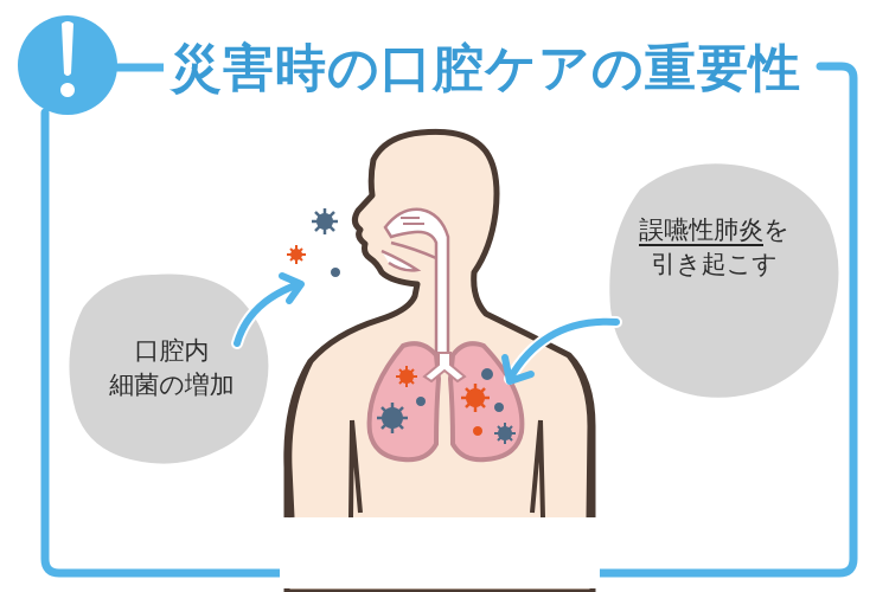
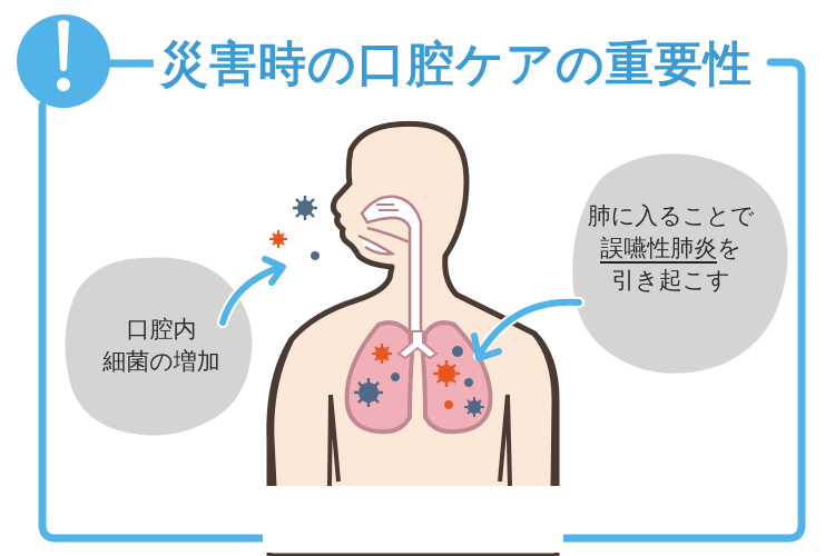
  災害時の口腔ケアの重要性
  口腔内
  細菌の増加
+ 肺に入ることで
  誤嚥性肺炎を
  引き起こす
